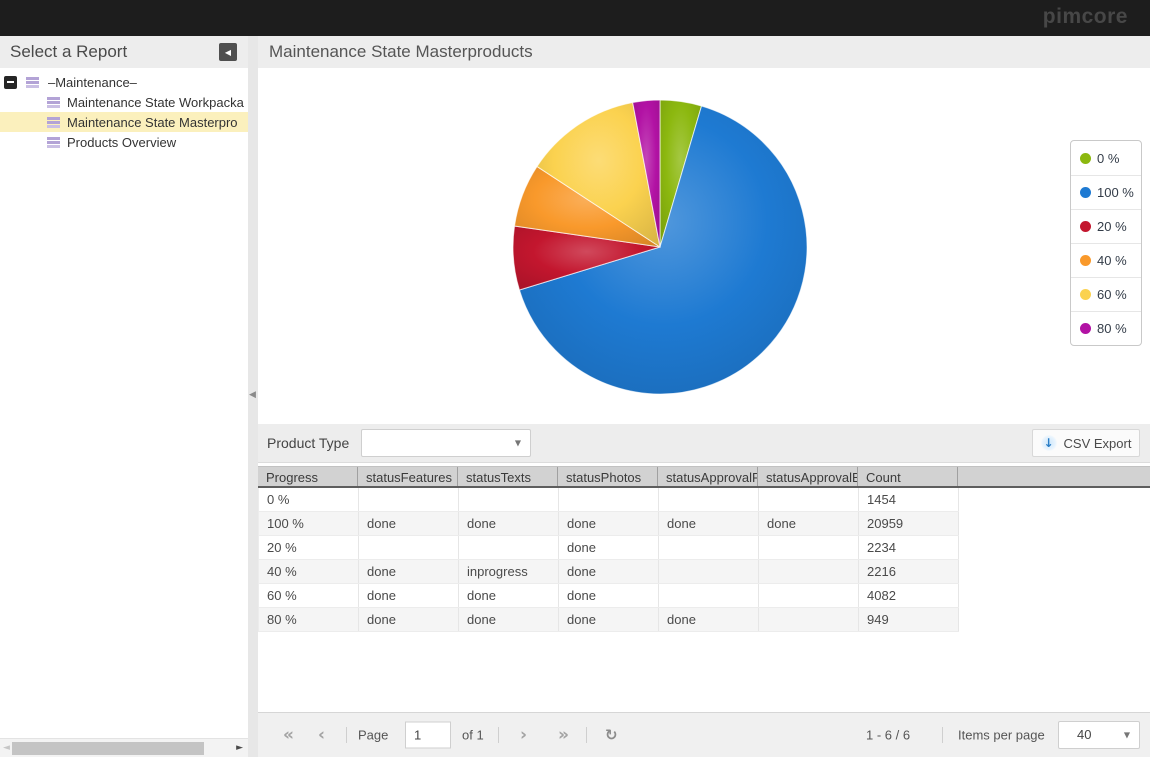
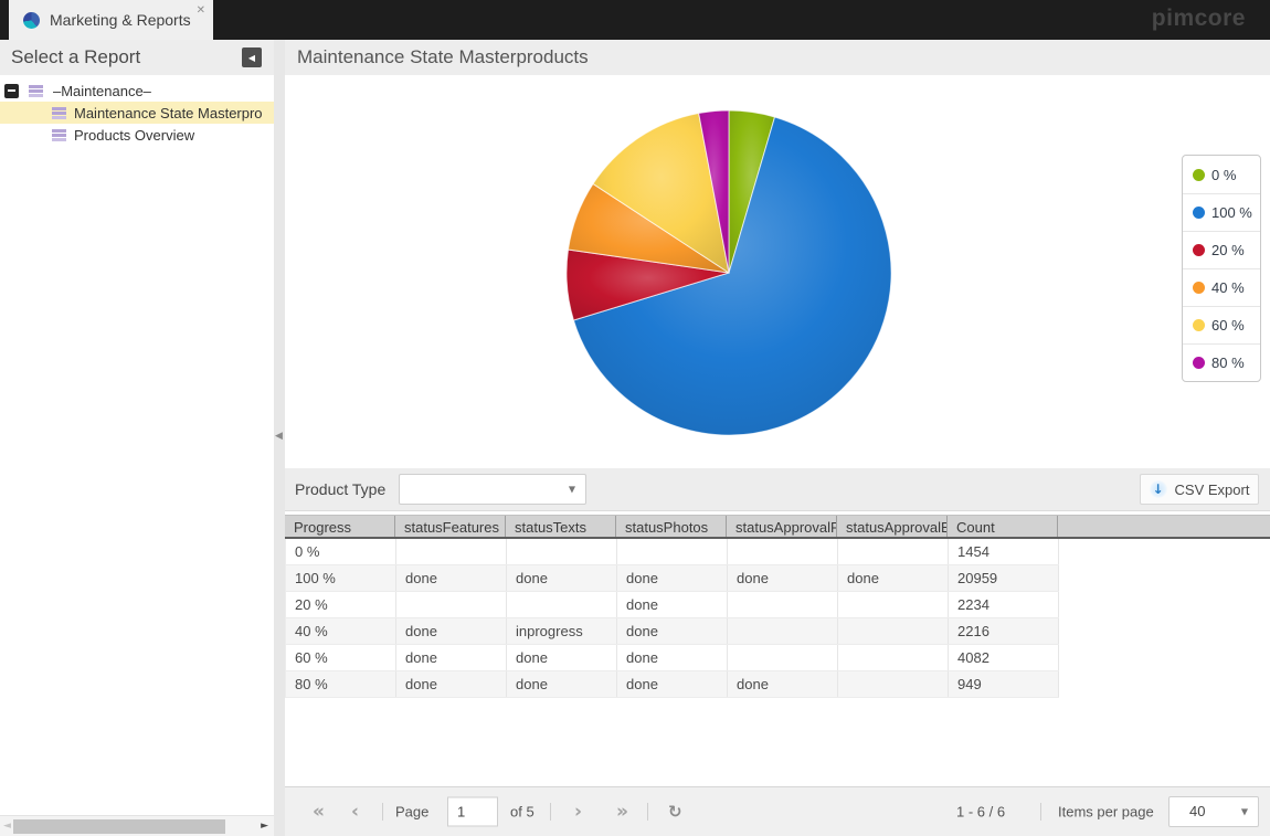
+ Marketing & Reports
+ ✕
  pimcore
  Select a Report
  ◀
  –Maintenance–
- Maintenance State Workpacka
  Maintenance State Masterpro
  Products Overview
  ◄
  ►
  ◀
  Maintenance State Masterproducts
  0 %
  100 %
  20 %
  40 %
  60 %
  80 %
  Product Type
  ▼
  ↓
  CSV Export
  Progress
  statusFeatures
  statusTexts
  statusPhotos
  statusApprovalP
  statusApprovalB
  Count
  0 %
  1454
  100 %
  done
  done
  done
  done
  done
  20959
  20 %
  done
  2234
  40 %
  done
  inprogress
  done
  2216
  60 %
  done
  done
  done
  4082
  80 %
  done
  done
  done
  done
  949
  «
  ‹
  Page
  1
- of 1
+ of 5
  ›
  »
  ↻
  1 - 6 / 6
  Items per page
  40
  ▼
